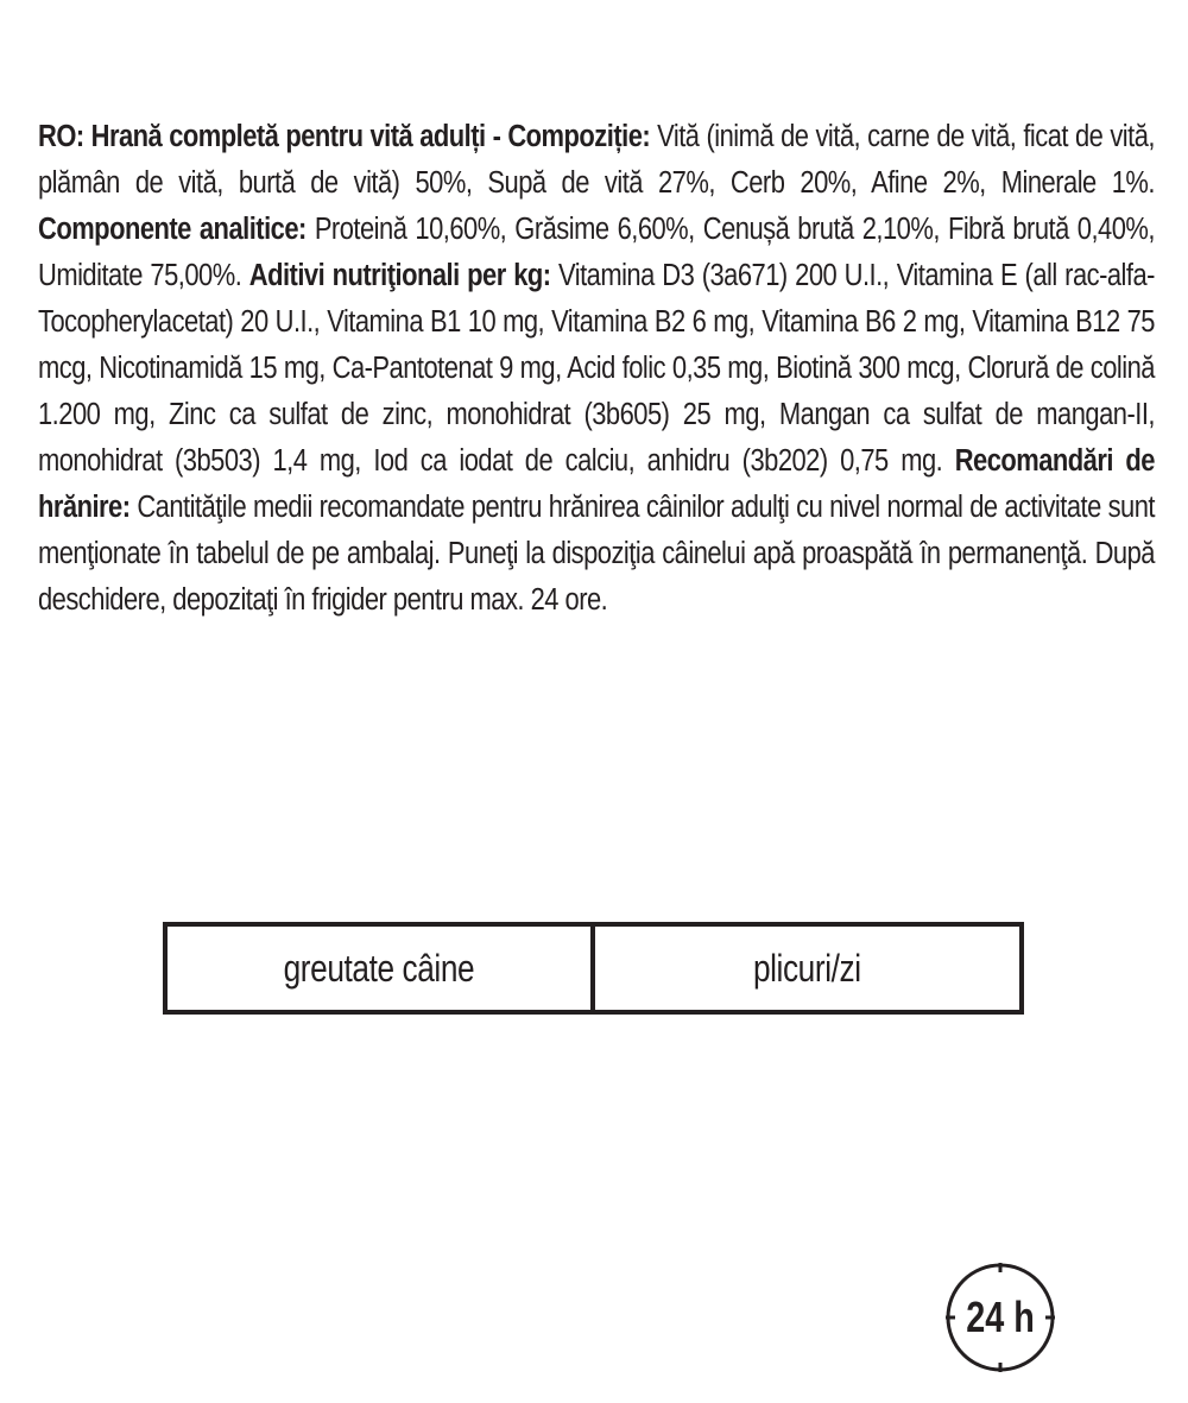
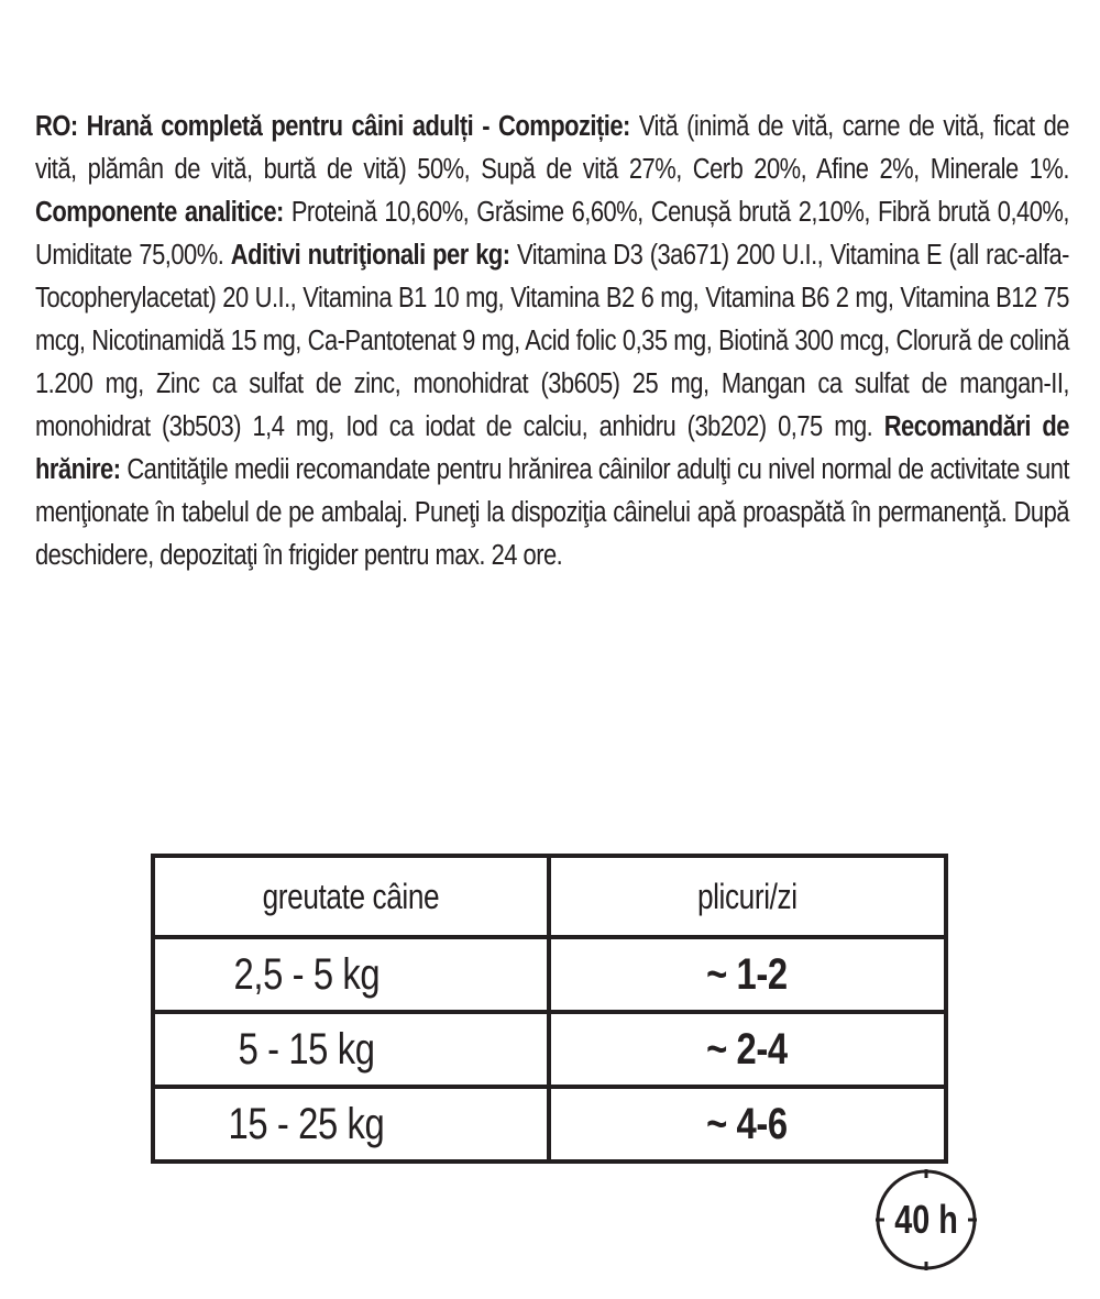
- RO: Hrană completă pentru vită adulți - Compoziție: Vită (inimă de vită, carne de vită, ficat de vită, plămân de vită, burtă de vită) 50%, Supă de vită 27%, Cerb 20%, Afine 2%, Minerale 1%. Componente analitice: Proteină 10,60%, Grăsime 6,60%, Cenușă brută 2,10%, Fibră brută 0,40%, Umiditate 75,00%. Aditivi nutriţionali per kg: Vitamina D3 (3a671) 200 U.I., Vitamina E (all rac-alfa-Tocopherylacetat) 20 U.I., Vitamina B1 10 mg, Vitamina B2 6 mg, Vitamina B6 2 mg, Vitamina B12 75 mcg, Nicotinamidă 15 mg, Ca-Pantotenat 9 mg, Acid folic 0,35 mg, Biotină 300 mcg, Clorură de colină 1.200 mg, Zinc ca sulfat de zinc, monohidrat (3b605) 25 mg, Mangan ca sulfat de mangan-II, monohidrat (3b503) 1,4 mg, Iod ca iodat de calciu, anhidru (3b202) 0,75 mg. Recomandări de hrănire: Cantităţile medii recomandate pentru hrănirea câinilor adulţi cu nivel normal de activitate sunt menţionate în tabelul de pe ambalaj. Puneţi la dispoziţia câinelui apă proaspătă în permanenţă. După deschidere, depozitaţi în frigider pentru max. 24 ore.
+ RO: Hrană completă pentru câini adulți - Compoziție: Vită (inimă de vită, carne de vită, ficat de vită, plămân de vită, burtă de vită) 50%, Supă de vită 27%, Cerb 20%, Afine 2%, Minerale 1%. Componente analitice: Proteină 10,60%, Grăsime 6,60%, Cenușă brută 2,10%, Fibră brută 0,40%, Umiditate 75,00%. Aditivi nutriţionali per kg: Vitamina D3 (3a671) 200 U.I., Vitamina E (all rac-alfa-Tocopherylacetat) 20 U.I., Vitamina B1 10 mg, Vitamina B2 6 mg, Vitamina B6 2 mg, Vitamina B12 75 mcg, Nicotinamidă 15 mg, Ca-Pantotenat 9 mg, Acid folic 0,35 mg, Biotină 300 mcg, Clorură de colină 1.200 mg, Zinc ca sulfat de zinc, monohidrat (3b605) 25 mg, Mangan ca sulfat de mangan-II, monohidrat (3b503) 1,4 mg, Iod ca iodat de calciu, anhidru (3b202) 0,75 mg. Recomandări de hrănire: Cantităţile medii recomandate pentru hrănirea câinilor adulţi cu nivel normal de activitate sunt menţionate în tabelul de pe ambalaj. Puneţi la dispoziţia câinelui apă proaspătă în permanenţă. După deschidere, depozitaţi în frigider pentru max. 24 ore.
  greutate câine	plicuri/zi
+ 2,5 - 5 kg	~ 1-2
+ 5 - 15 kg	~ 2-4
+ 15 - 25 kg	~ 4-6
- 24 h
+ 40 h
